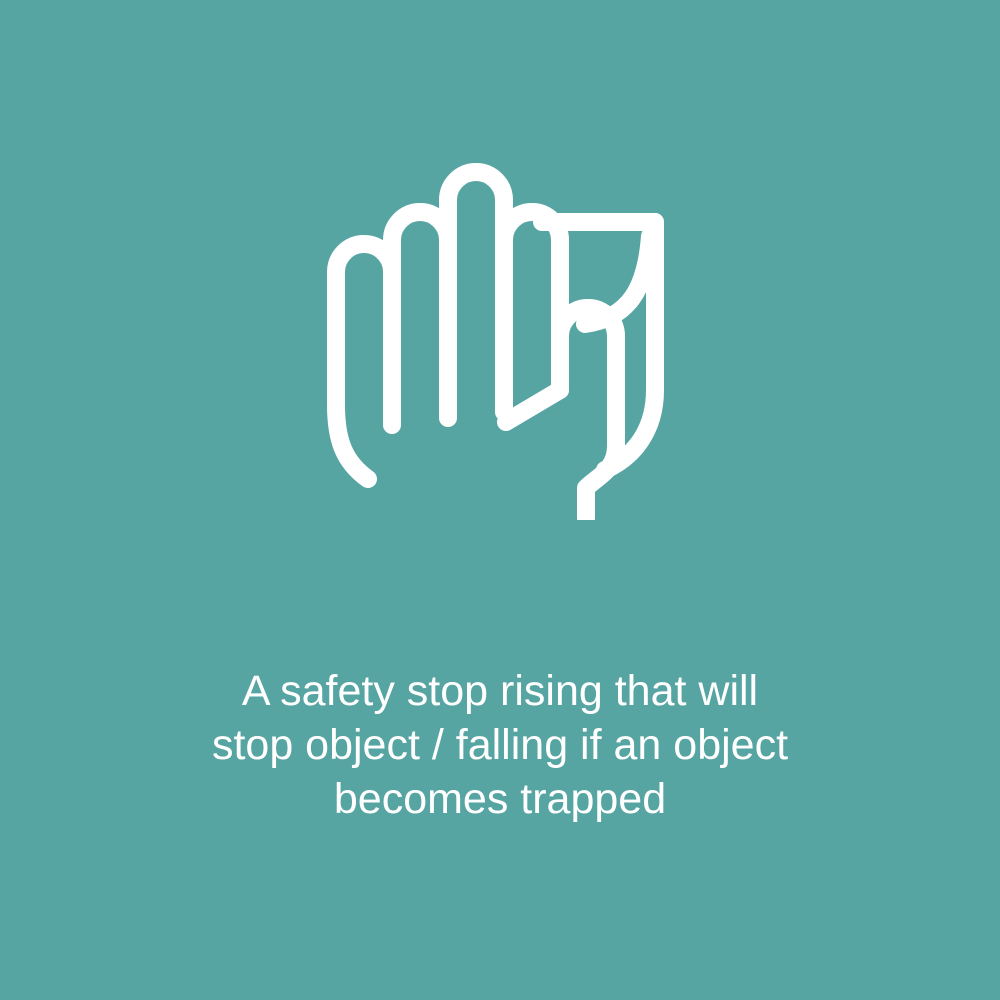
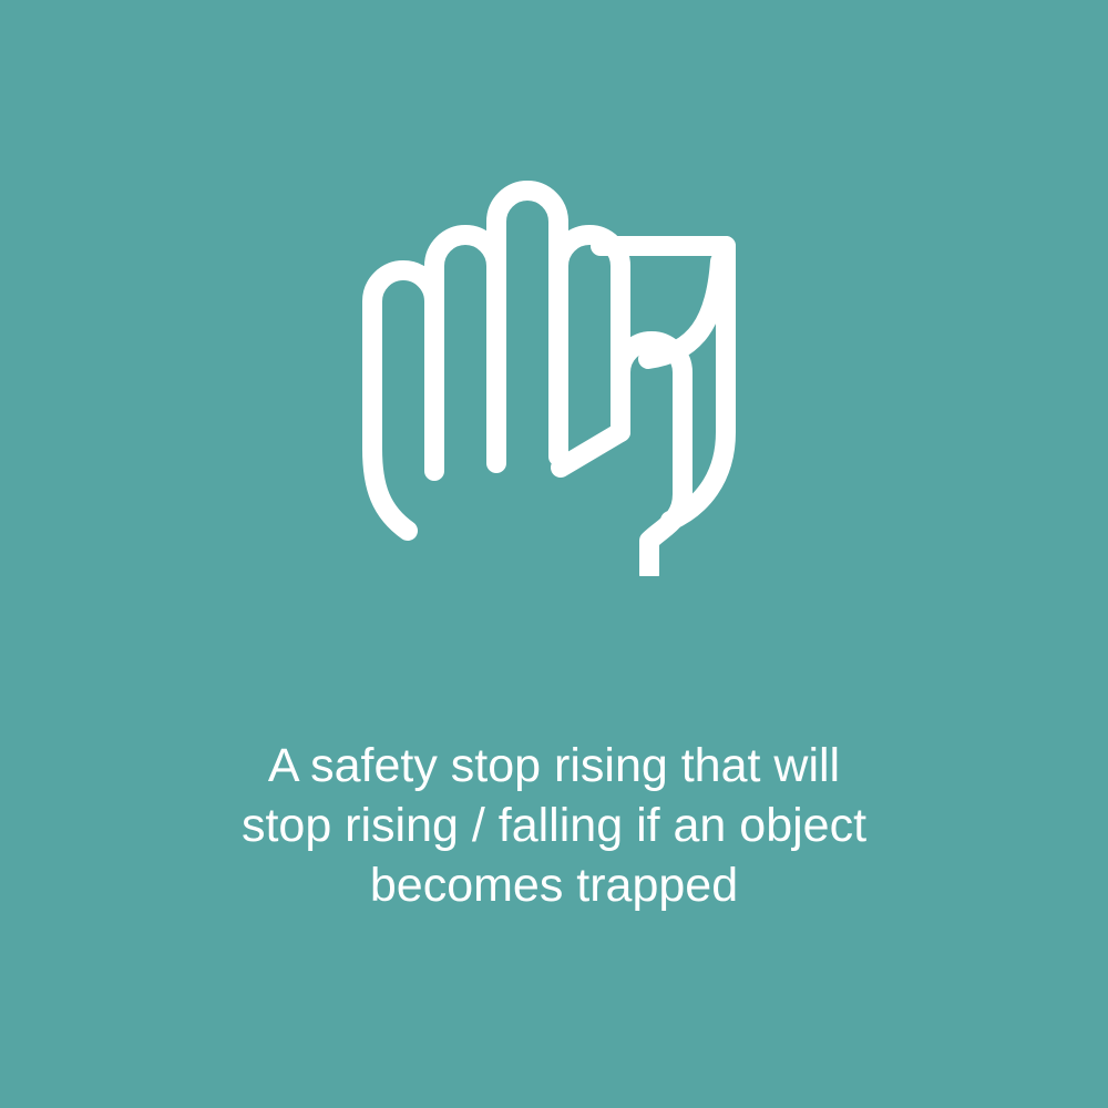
  A safety stop rising that will
- stop object / falling if an object
+ stop rising / falling if an object
  becomes trapped
